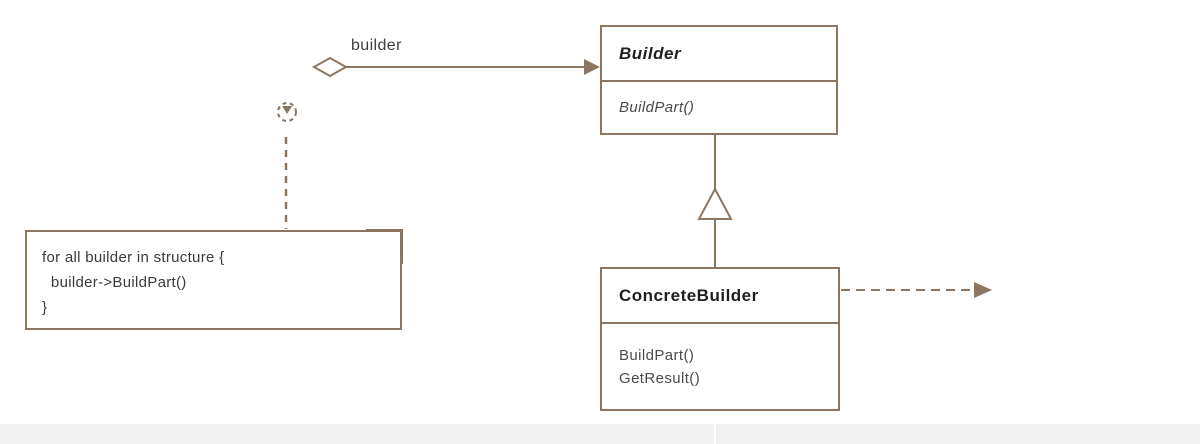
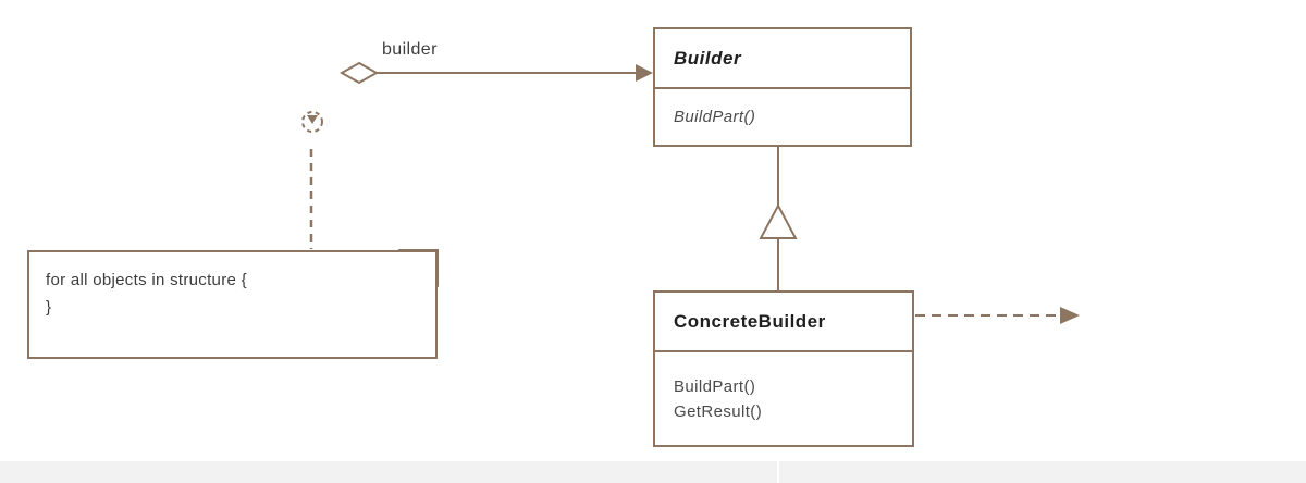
  Builder
  BuildPart()
  ConcreteBuilder
  BuildPart()
  GetResult()
- for all builder in structure {
+ for all objects in structure {
- builder->BuildPart()
  }
  builder
